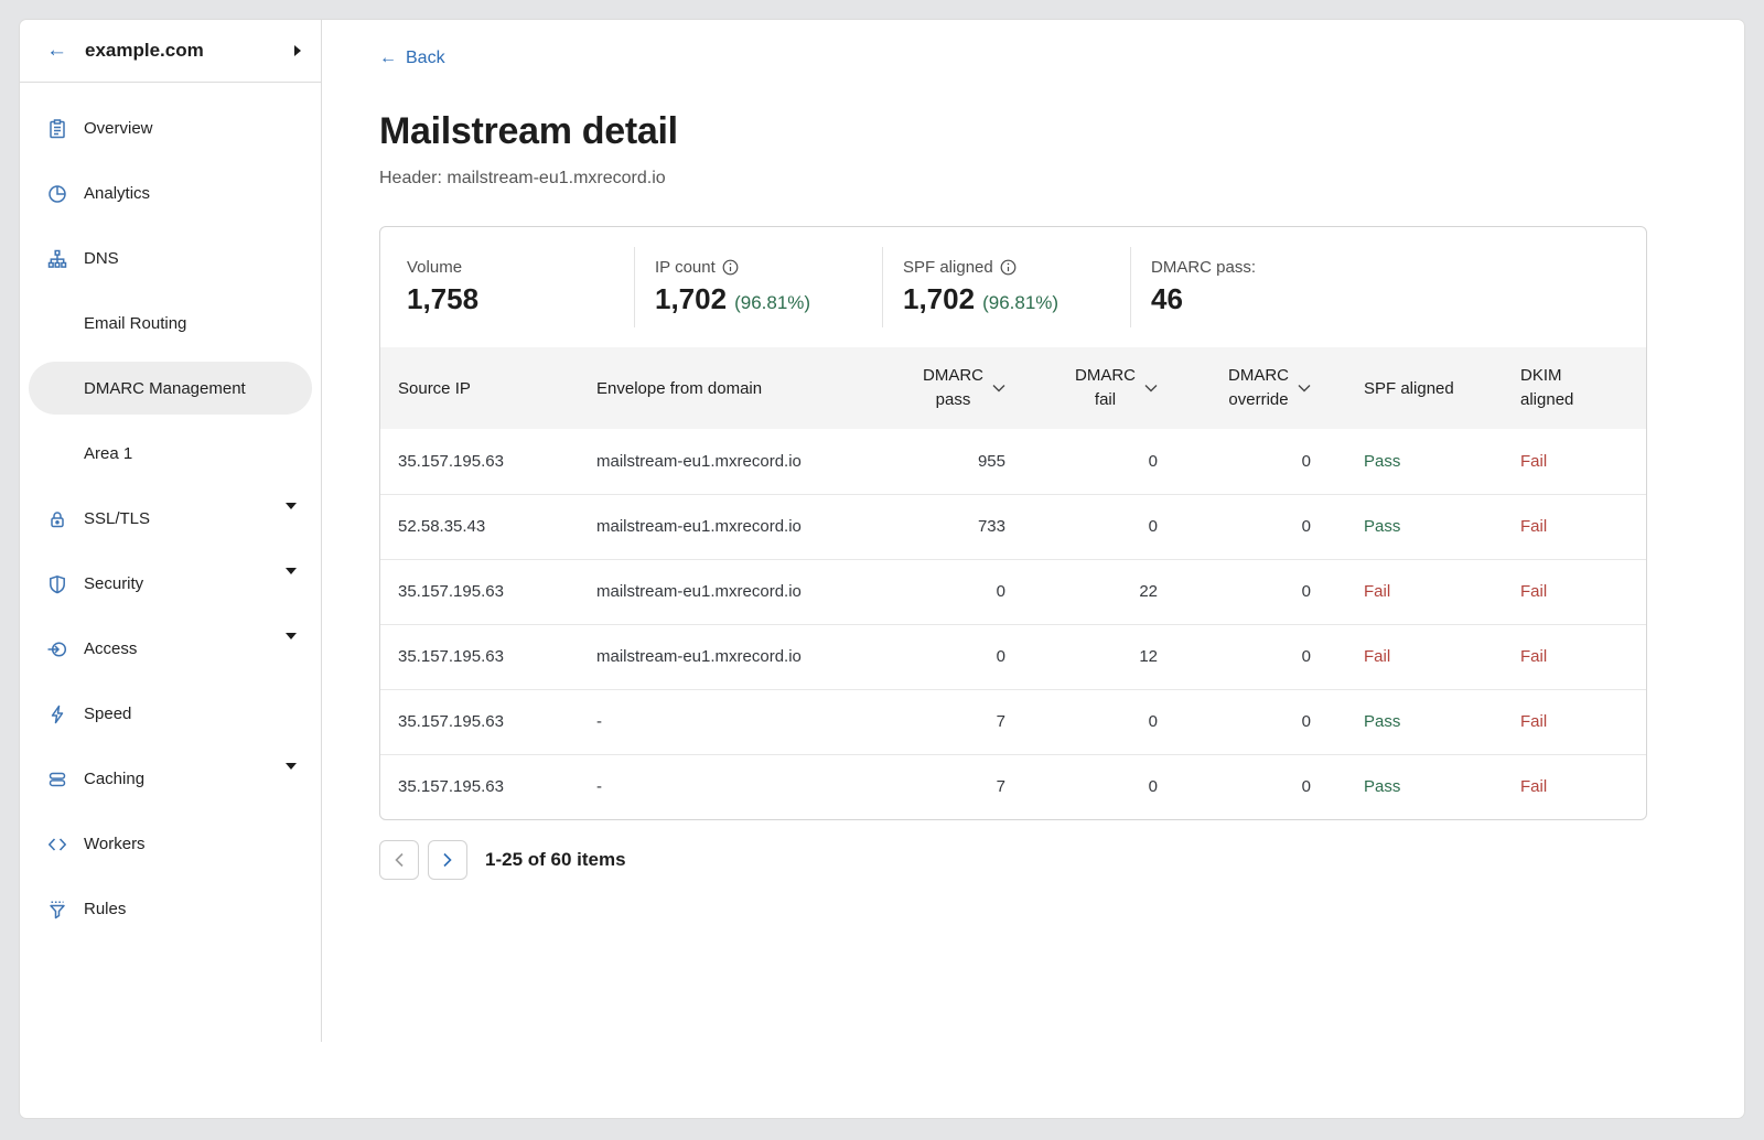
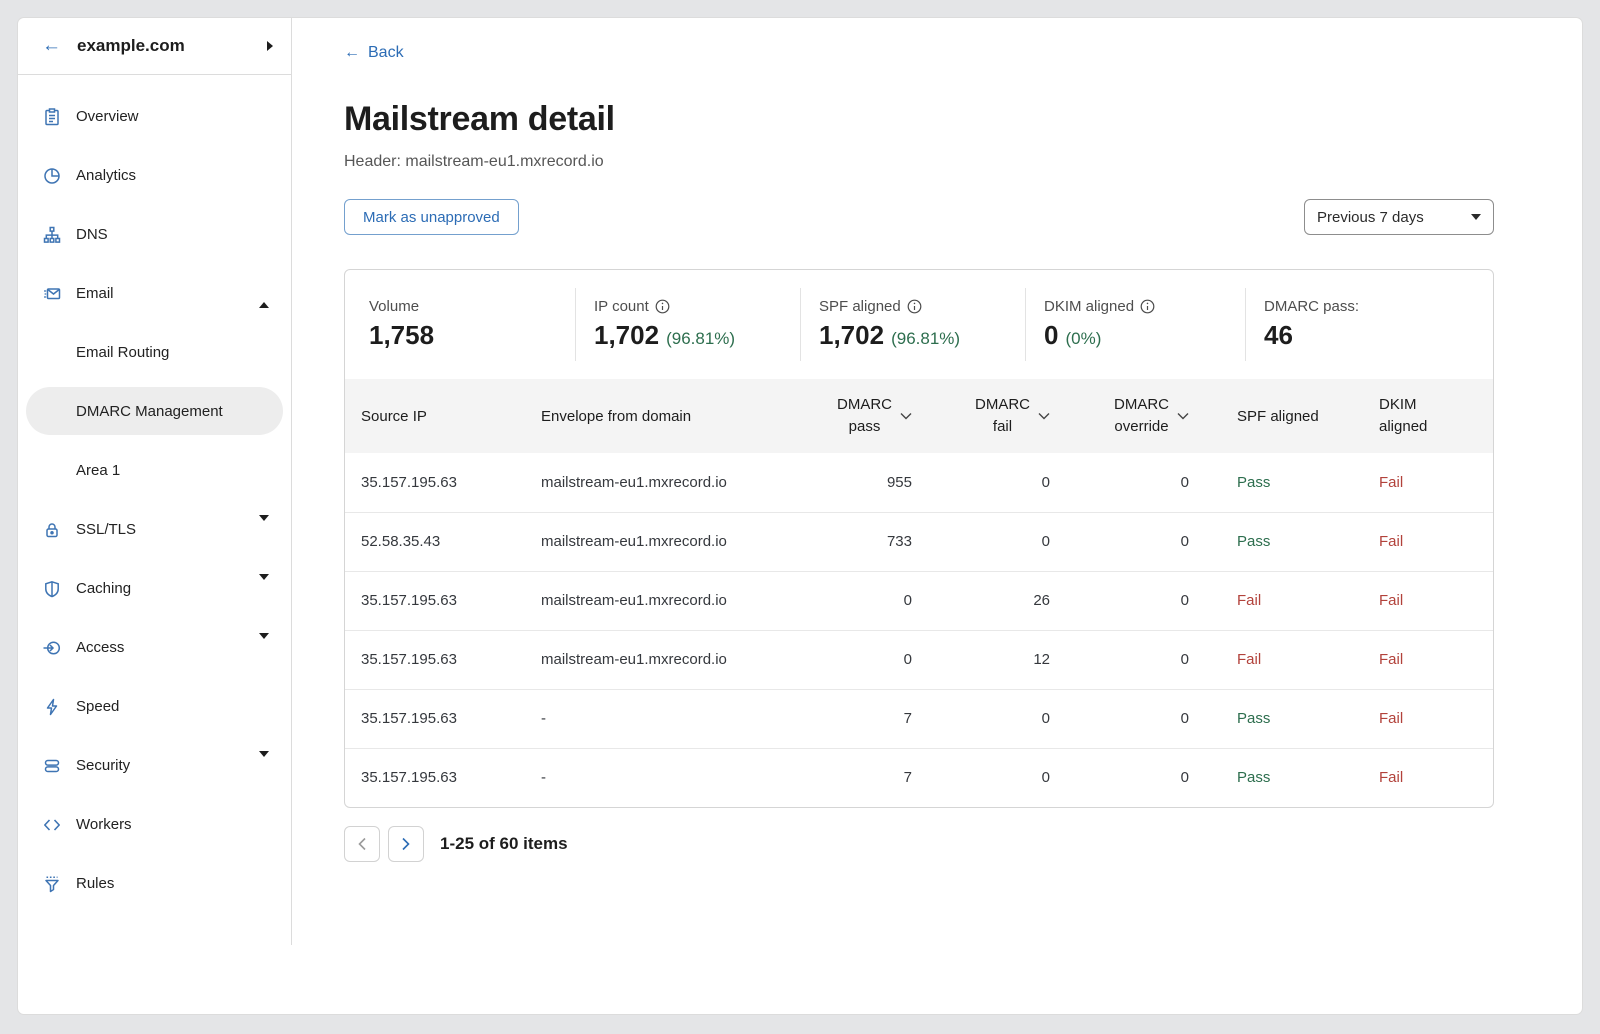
  ←
  example.com
  Overview
  Analytics
  DNS
+ Email
  Email Routing
  DMARC Management
  Area 1
  SSL/TLS
- Security
+ Caching
  Access
  Speed
- Caching
+ Security
  Workers
  Rules
  ←
  Back
  Mailstream detail
  Header: mailstream-eu1.mxrecord.io
+ Mark as unapproved
+ Previous 7 days
  Volume
  1,758
  IP count
  1,702
  (96.81%)
  SPF aligned
  1,702
  (96.81%)
+ DKIM aligned
+ 0
+ (0%)
  DMARC pass:
  46
  Source IP	Envelope from domain	DMARCpass	DMARCfail	DMARCoverride	SPF aligned	DKIMaligned
  35.157.195.63	mailstream-eu1.mxrecord.io	955	0	0	Pass	Fail
  52.58.35.43	mailstream-eu1.mxrecord.io	733	0	0	Pass	Fail
- 35.157.195.63	mailstream-eu1.mxrecord.io	0	22	0	Fail	Fail
+ 35.157.195.63	mailstream-eu1.mxrecord.io	0	26	0	Fail	Fail
  35.157.195.63	mailstream-eu1.mxrecord.io	0	12	0	Fail	Fail
  35.157.195.63	-	7	0	0	Pass	Fail
  35.157.195.63	-	7	0	0	Pass	Fail
  1-25 of 60 items
